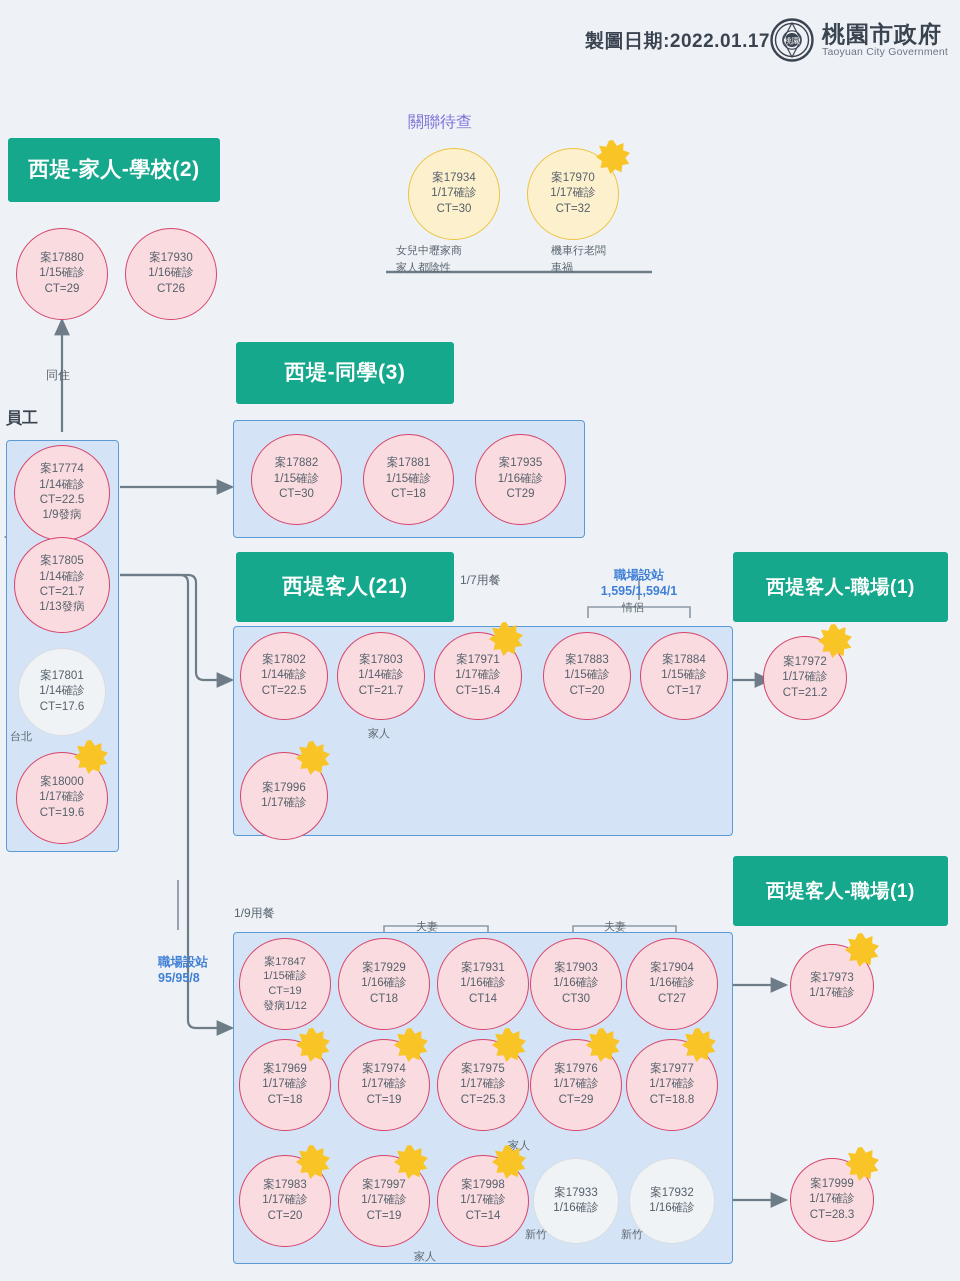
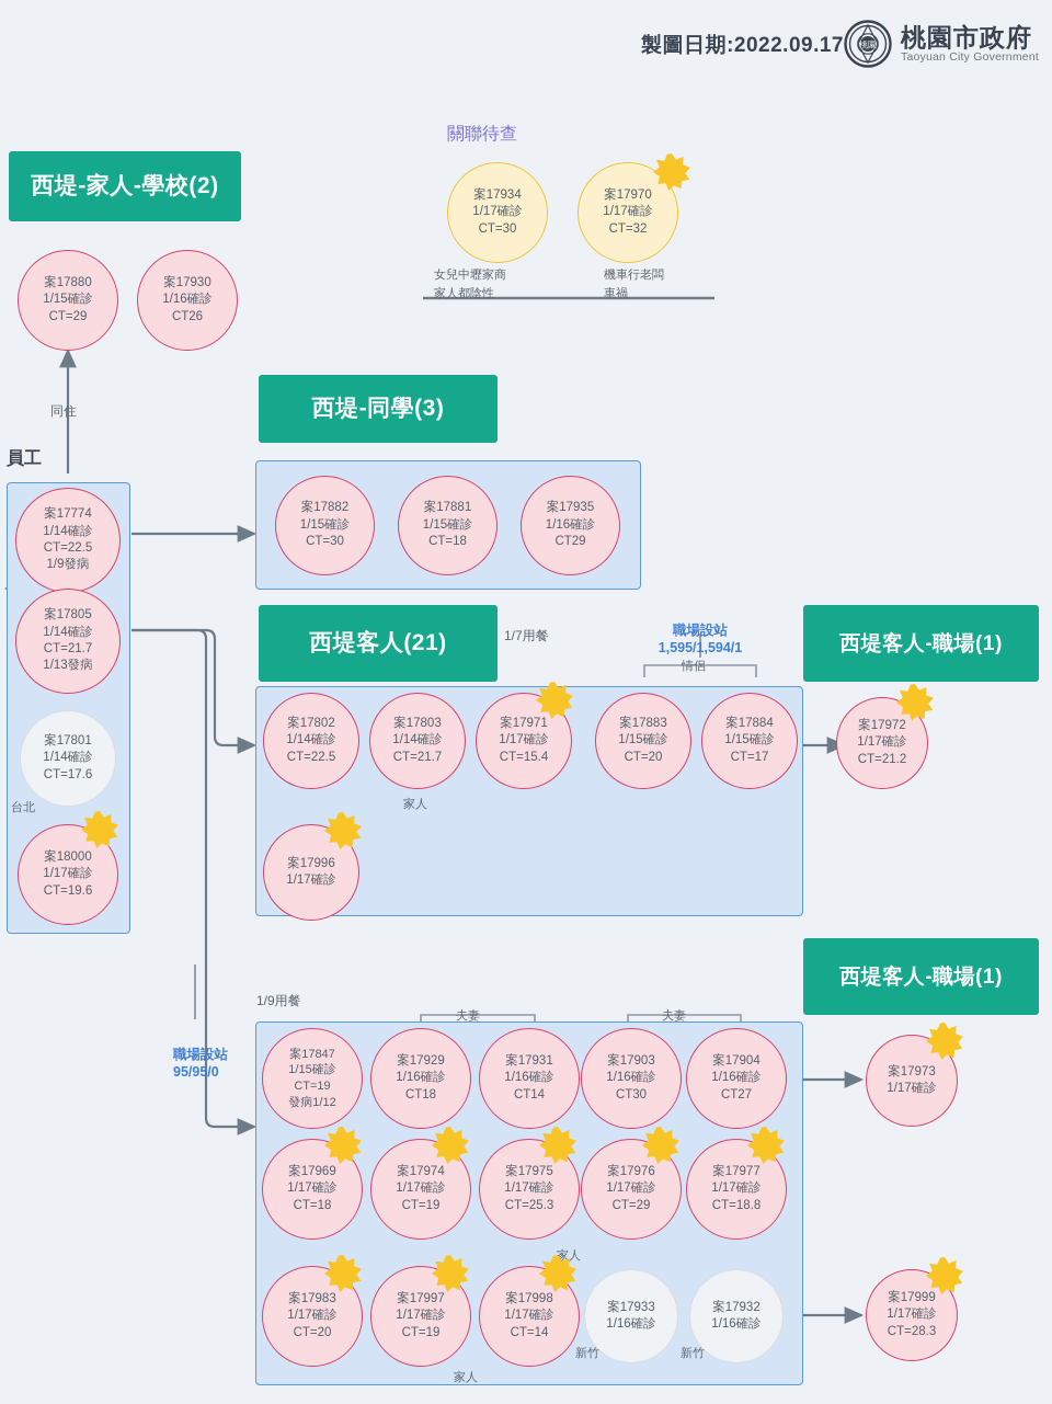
- 製圖日期:2022.01.17
+ 製圖日期:2022.09.17
  桃園
  桃園市政府
  Taoyuan City Government
  關聯待查
  案17934
  1/17確診
  CT=30
  女兒中壢家商
  家人都陰性
  案17970
  1/17確診
  CT=32
  機車行老闆
  車禍
  西堤-家人-學校(2)
  案17880
  1/15確診
  CT=29
  案17930
  1/16確診
  CT26
  同住
  員工
  案17774
  1/14確診
  CT=22.5
  1/9發病
  案17805
  1/14確診
  CT=21.7
  1/13發病
  案17801
  1/14確診
  CT=17.6
  台北
  案18000
  1/17確診
  CT=19.6
  西堤-同學(3)
  案17882
  1/15確診
  CT=30
  案17881
  1/15確診
  CT=18
  案17935
  1/16確診
  CT29
  西堤客人(21)
  1/7用餐
  職場設站
  1,595/1,594/1
  情侶
  案17802
  1/14確診
  CT=22.5
  案17803
  1/14確診
  CT=21.7
  案17971
  1/17確診
  CT=15.4
  案17883
  1/15確診
  CT=20
  案17884
  1/15確診
  CT=17
  家人
  案17996
  1/17確診
  西堤客人-職場(1)
  案17972
  1/17確診
  CT=21.2
  1/9用餐
  職場設站
- 95/95/8
+ 95/95/0
  夫妻
  夫妻
  案17847
  1/15確診
  CT=19
  發病1/12
  案17929
  1/16確診
  CT18
  案17931
  1/16確診
  CT14
  案17903
  1/16確診
  CT30
  案17904
  1/16確診
  CT27
  案17969
  1/17確診
  CT=18
  案17974
  1/17確診
  CT=19
  案17975
  1/17確診
  CT=25.3
  案17976
  1/17確診
  CT=29
  案17977
  1/17確診
  CT=18.8
  家人
  案17983
  1/17確診
  CT=20
  案17997
  1/17確診
  CT=19
  案17998
  1/17確診
  CT=14
  案17933
  1/16確診
  新竹
  案17932
  1/16確診
  新竹
  家人
  西堤客人-職場(1)
  案17973
  1/17確診
  案17999
  1/17確診
  CT=28.3
